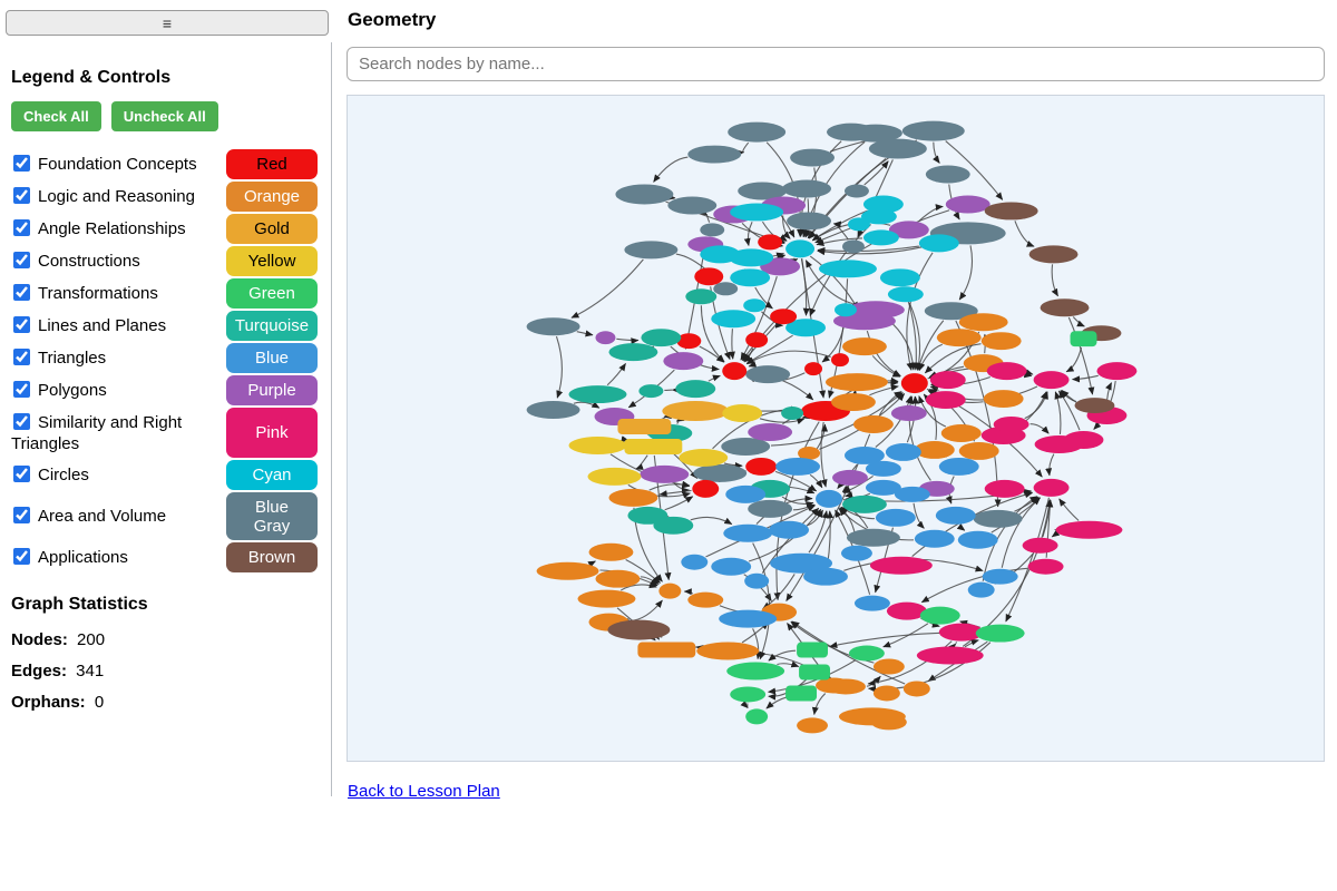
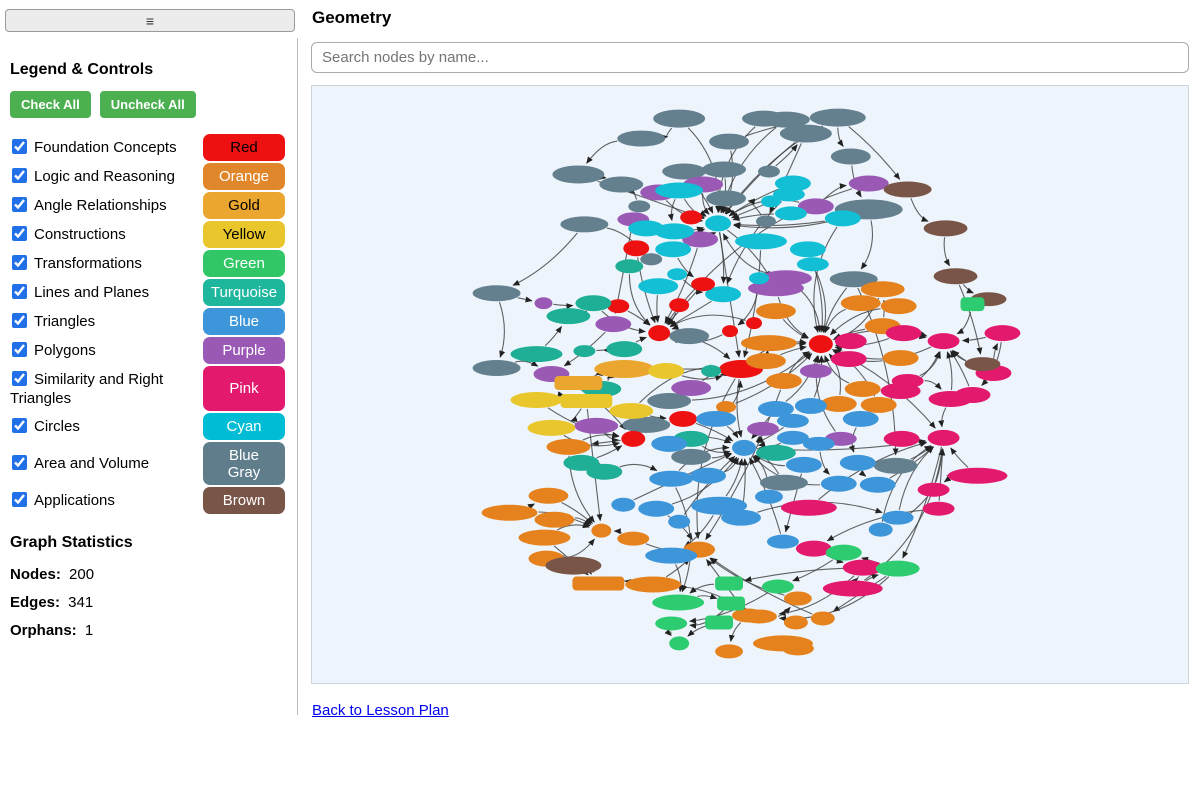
  ≡
  Legend & Controls
  Check All
  Uncheck All
  Foundation Concepts
  Red
  Logic and Reasoning
  Orange
  Angle Relationships
  Gold
  Constructions
  Yellow
  Transformations
  Green
  Lines and Planes
  Turquoise
  Triangles
  Blue
  Polygons
  Purple
  Similarity and Right Triangles
  Pink
  Circles
  Cyan
  Area and Volume
  Blue
  Gray
  Applications
  Brown
  Graph Statistics
  Nodes: 200
  Edges: 341
- Orphans: 0
+ Orphans: 1
  Geometry
  Search nodes by name...
  Back to Lesson Plan
